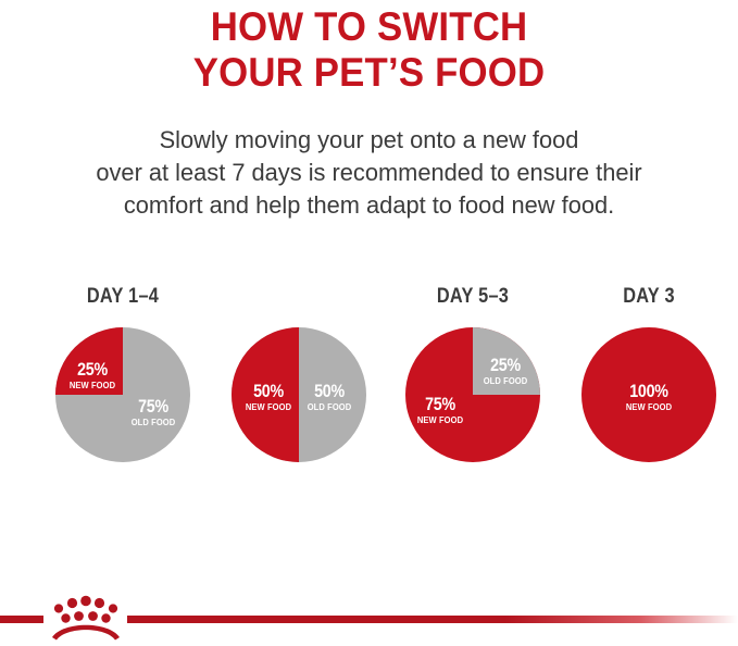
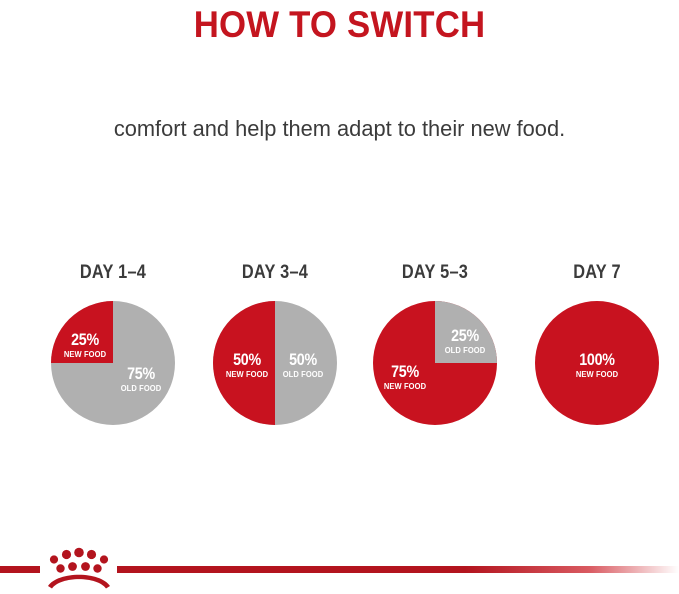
  HOW TO SWITCH
- YOUR PET’S FOOD
- Slowly moving your pet onto a new food
- over at least 7 days is recommended to ensure their
- comfort and help them adapt to food new food.
+ comfort and help them adapt to their new food.
  DAY 1–4
  25%
  NEW FOOD
  75%
  OLD FOOD
+ DAY 3–4
  50%
  NEW FOOD
  50%
  OLD FOOD
  DAY 5–3
  75%
  NEW FOOD
  25%
  OLD FOOD
- DAY 3
+ DAY 7
  100%
  NEW FOOD
